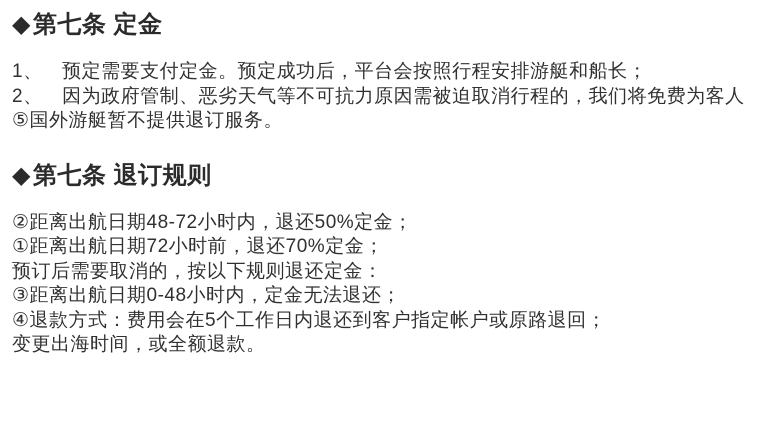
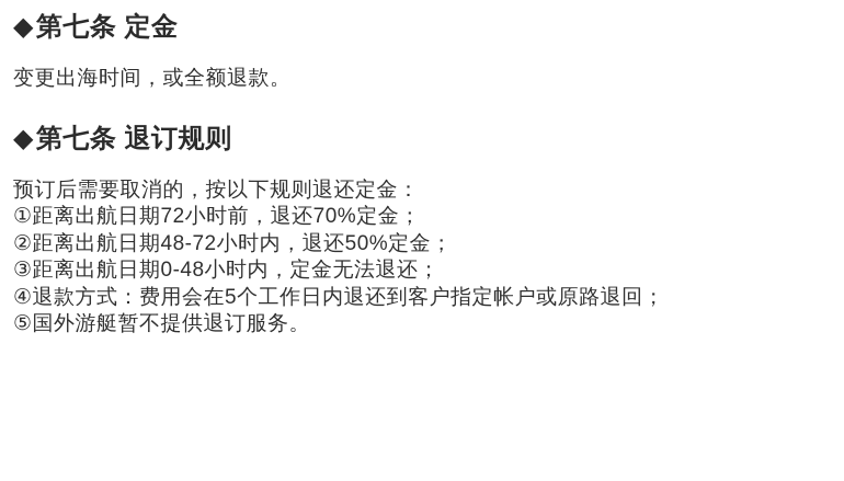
  ◆第七条 定金
- 1、 预定需要支付定金。预定成功后，平台会按照行程安排游艇和船长；
- 2、 因为政府管制、恶劣天气等不可抗力原因需被迫取消行程的，我们将免费为客人
- ⑤国外游艇暂不提供退订服务。
+ 变更出海时间，或全额退款。
  ◆第七条 退订规则
- ②距离出航日期48-72小时内，退还50%定金；
+ 预订后需要取消的，按以下规则退还定金：
  ①距离出航日期72小时前，退还70%定金；
- 预订后需要取消的，按以下规则退还定金：
+ ②距离出航日期48-72小时内，退还50%定金；
  ③距离出航日期0-48小时内，定金无法退还；
  ④退款方式：费用会在5个工作日内退还到客户指定帐户或原路退回；
- 变更出海时间，或全额退款。
+ ⑤国外游艇暂不提供退订服务。
